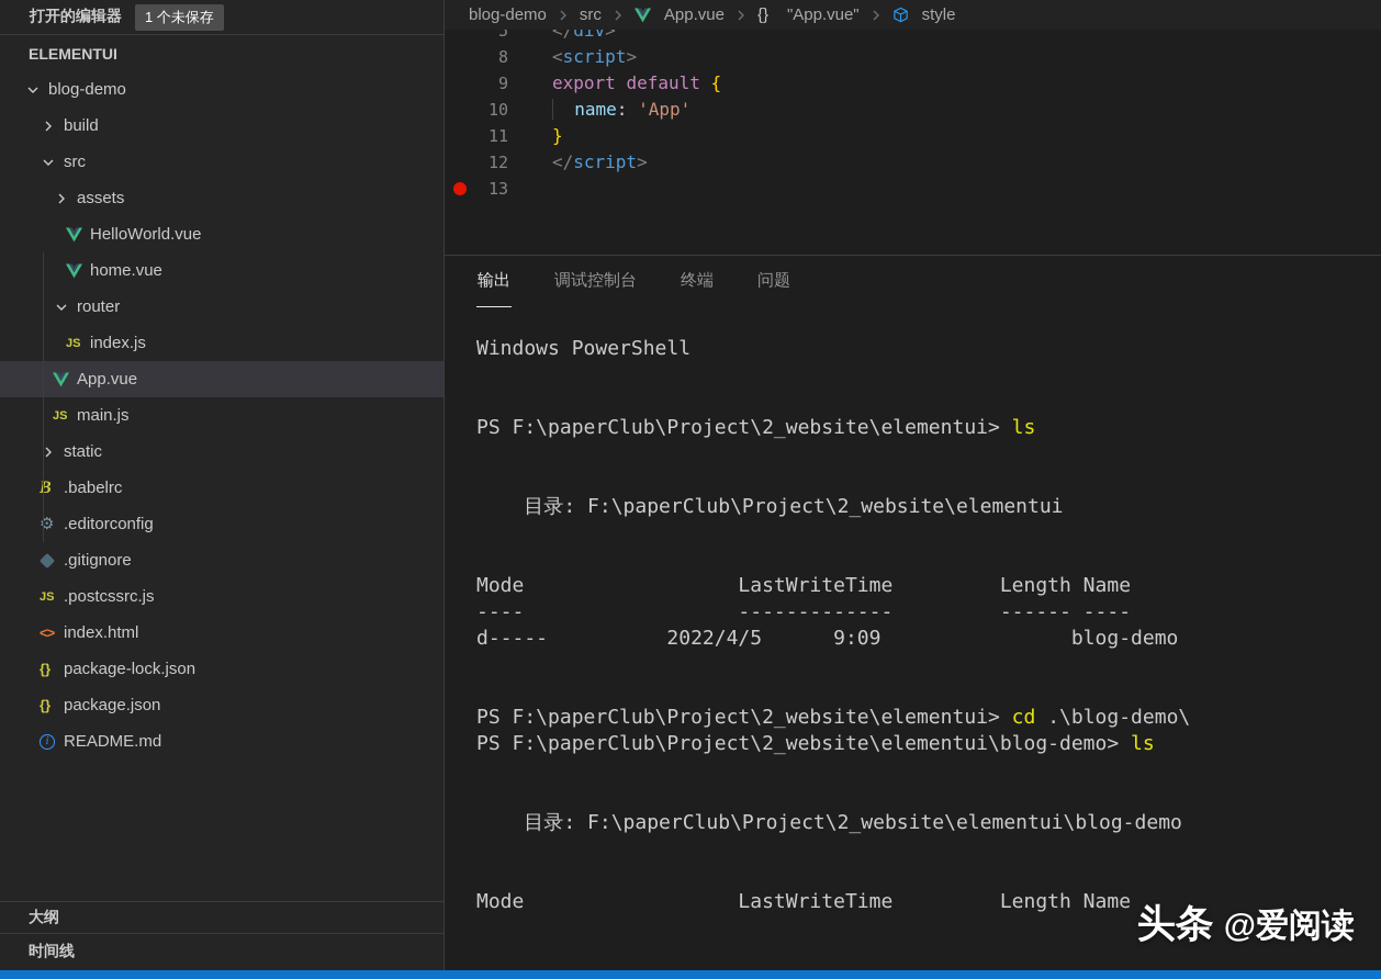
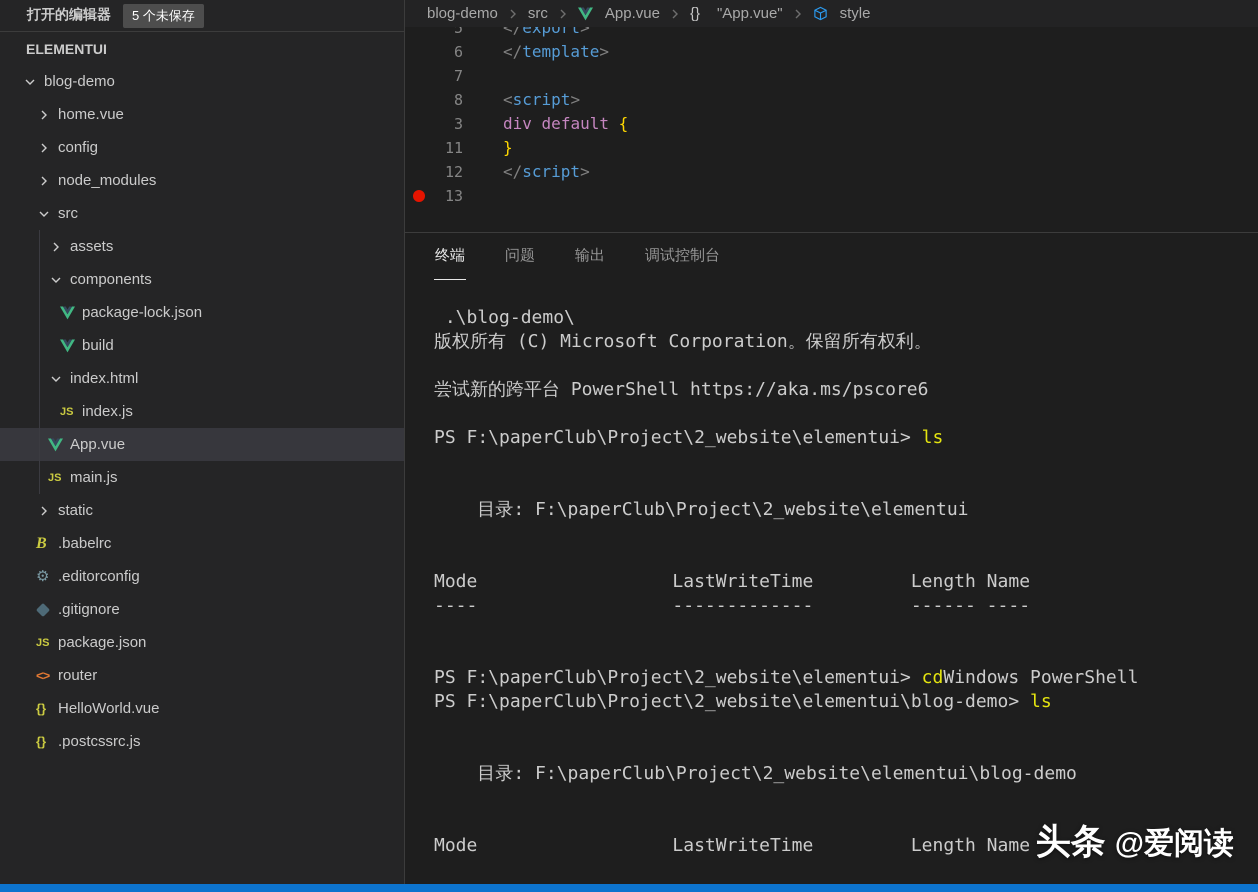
  打开的编辑器
- 1 个未保存
+ 5 个未保存
  ELEMENTUI
  blog-demo
- build
+ home.vue
+ config
+ node_modules
  src
  assets
+ components
- HelloWorld.vue
+ package-lock.json
- home.vue
+ build
- router
+ index.html
  JS
  index.js
  App.vue
  JS
  main.js
  static
  B
  .babelrc
  ⚙
  .editorconfig
  .gitignore
  JS
- .postcssrc.js
+ package.json
  <>
- index.html
+ router
  {}
- package-lock.json
+ HelloWorld.vue
  {}
- package.json
+ .postcssrc.js
- i
- README.md
- 大纲
- 时间线
  blog-demo
  src
  App.vue
  {}
  "App.vue"
  style
  5
- </div>
+ </export>
+ 6
+ </template>
+ 7
  8
  <script>
- 9
+ 3
- export default {
+ div default {
- 10
- name: 'App'
  11
  }
  12
  </script>
  13
- 输出
+ 终端
- 调试控制台
+ 问题
- 终端
+ 输出
- 问题
+ 调试控制台
- Windows PowerShell
+ .\blog-demo\
+ 版权所有 (C) Microsoft Corporation。保留所有权利。
+ 尝试新的跨平台 PowerShell https://aka.ms/pscore6
  PS F:\paperClub\Project\2_website\elementui> ls
  目录: F:\paperClub\Project\2_website\elementui
  Mode LastWriteTime Length Name
  ---- ------------- ------ ----
- d----- 2022/4/5 9:09 blog-demo
- PS F:\paperClub\Project\2_website\elementui> cd .\blog-demo\
+ PS F:\paperClub\Project\2_website\elementui> cdWindows PowerShell
  PS F:\paperClub\Project\2_website\elementui\blog-demo> ls
  目录: F:\paperClub\Project\2_website\elementui\blog-demo
  Mode LastWriteTime Length Name
  头条
  @爱阅读
